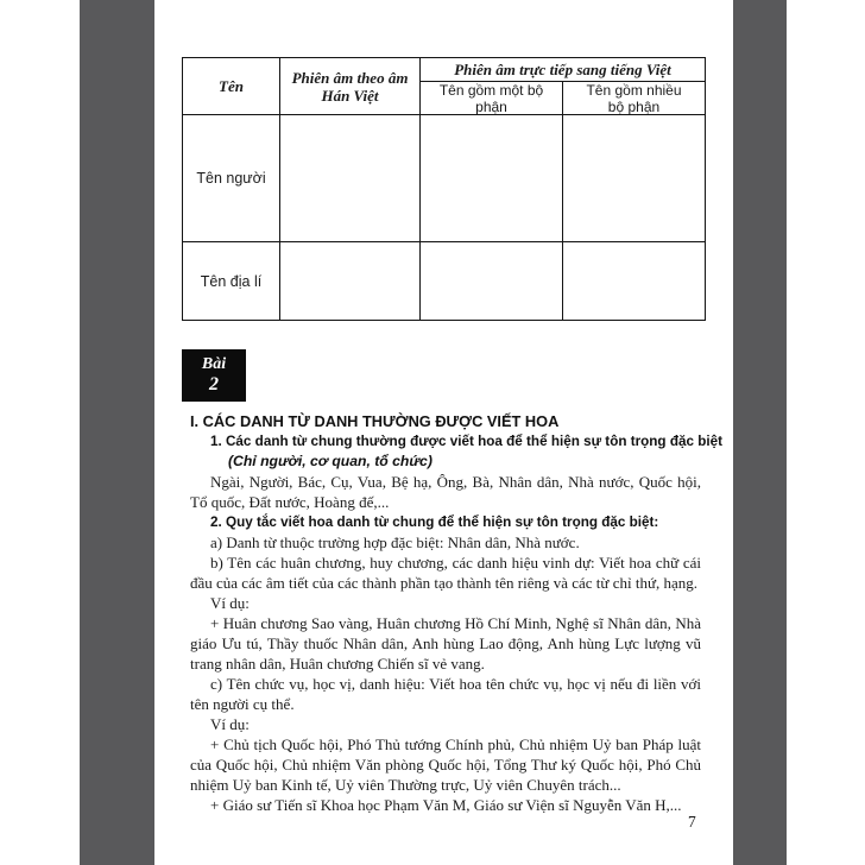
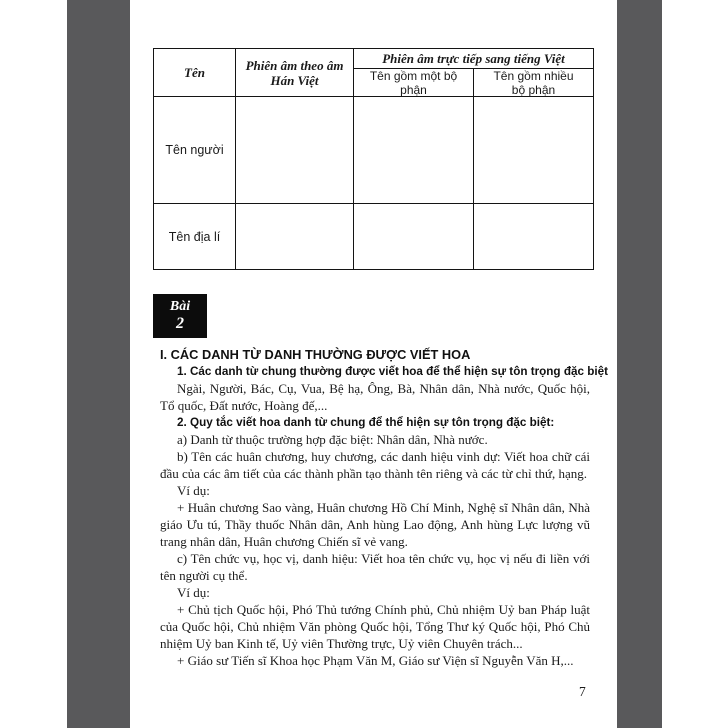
  Tên
  Phiên âm theo âm
  Hán Việt
  Phiên âm trực tiếp sang tiếng Việt
  Tên gồm một bộ
  phận
  Tên gồm nhiều
  bộ phận
  Tên người
  Tên địa lí
  Bài
  2
  I. CÁC DANH TỪ DANH THƯỜNG ĐƯỢC VIẾT HOA
  1. Các danh từ chung thường được viết hoa để thể hiện sự tôn trọng đặc biệt
- (Chỉ người, cơ quan, tổ chức)
  Ngài, Người, Bác, Cụ, Vua, Bệ hạ, Ông, Bà, Nhân dân, Nhà nước, Quốc hội, Tổ quốc, Đất nước, Hoàng đế,...
  2. Quy tắc viết hoa danh từ chung để thể hiện sự tôn trọng đặc biệt:
  a) Danh từ thuộc trường hợp đặc biệt: Nhân dân, Nhà nước.
  b) Tên các huân chương, huy chương, các danh hiệu vinh dự: Viết hoa chữ cái đầu của các âm tiết của các thành phần tạo thành tên riêng và các từ chỉ thứ, hạng.
  Ví dụ:
  + Huân chương Sao vàng, Huân chương Hồ Chí Minh, Nghệ sĩ Nhân dân, Nhà giáo Ưu tú, Thầy thuốc Nhân dân, Anh hùng Lao động, Anh hùng Lực lượng vũ trang nhân dân, Huân chương Chiến sĩ vẻ vang.
  c) Tên chức vụ, học vị, danh hiệu: Viết hoa tên chức vụ, học vị nếu đi liền với tên người cụ thể.
  Ví dụ:
  + Chủ tịch Quốc hội, Phó Thủ tướng Chính phủ, Chủ nhiệm Uỷ ban Pháp luật của Quốc hội, Chủ nhiệm Văn phòng Quốc hội, Tổng Thư ký Quốc hội, Phó Chủ nhiệm Uỷ ban Kinh tế, Uỷ viên Thường trực, Uỷ viên Chuyên trách...
  + Giáo sư Tiến sĩ Khoa học Phạm Văn M, Giáo sư Viện sĩ Nguyễn Văn H,...
  7
